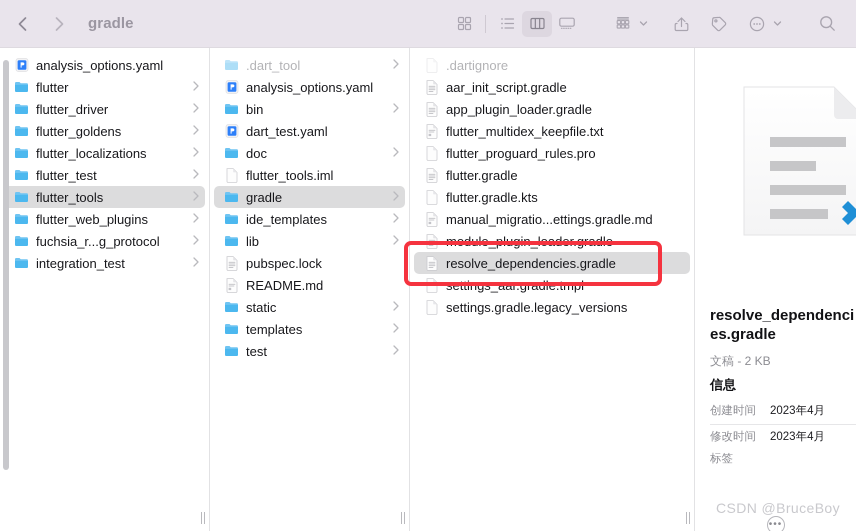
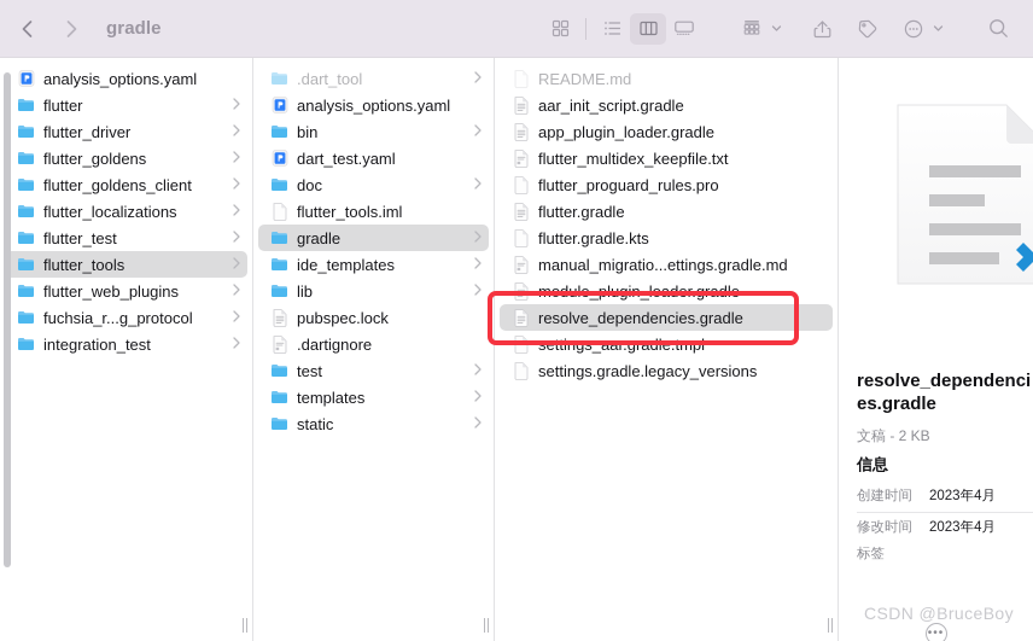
  gradle
  analysis_options.yaml
  flutter
  flutter_driver
  flutter_goldens
+ flutter_goldens_client
  flutter_localizations
  flutter_test
  flutter_tools
  flutter_web_plugins
  fuchsia_r...g_protocol
  integration_test
  .dart_tool
  analysis_options.yaml
  bin
  dart_test.yaml
  doc
  flutter_tools.iml
  gradle
  ide_templates
  lib
  pubspec.lock
- README.md
+ .dartignore
- static
+ test
  templates
- test
+ static
- .dartignore
+ README.md
  aar_init_script.gradle
  app_plugin_loader.gradle
  flutter_multidex_keepfile.txt
  flutter_proguard_rules.pro
  flutter.gradle
  flutter.gradle.kts
  manual_migratio...ettings.gradle.md
  module_plugin_loader.gradle
  resolve_dependencies.gradle
  settings_aar.gradle.tmpl
  settings.gradle.legacy_versions
  resolve_dependencies.gradle
  文稿 - 2 KB
  信息
  创建时间
  2023年4月
  修改时间
  2023年4月
  标签
  •••
  CSDN @BruceBoy
